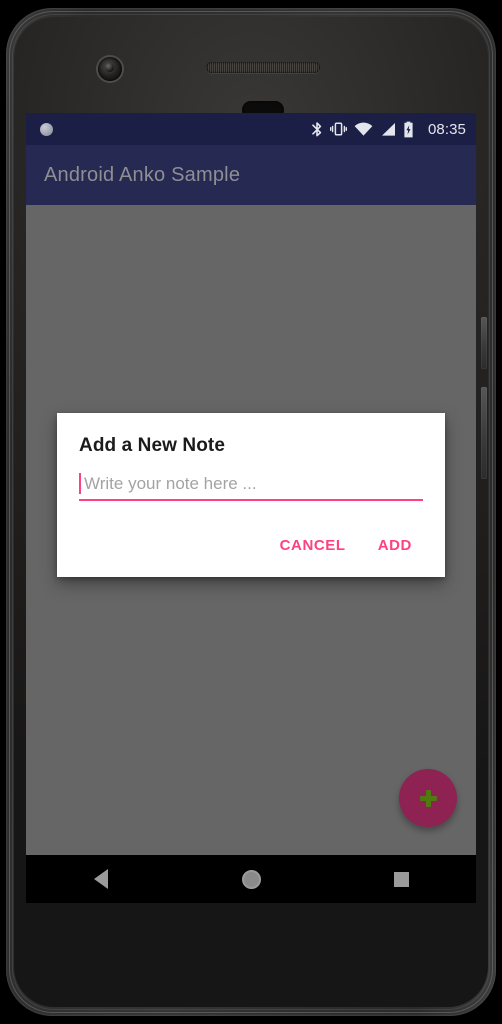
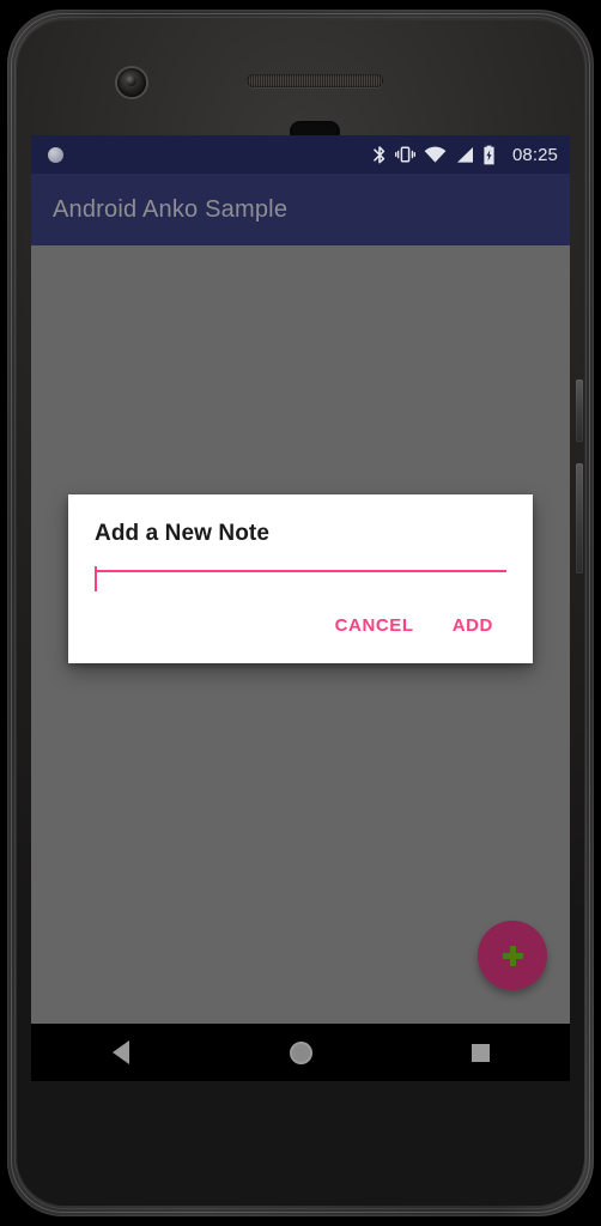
- 08:35
+ 08:25
  Android Anko Sample
  Add a New Note
- Write your note here ...
  CANCEL
  ADD
